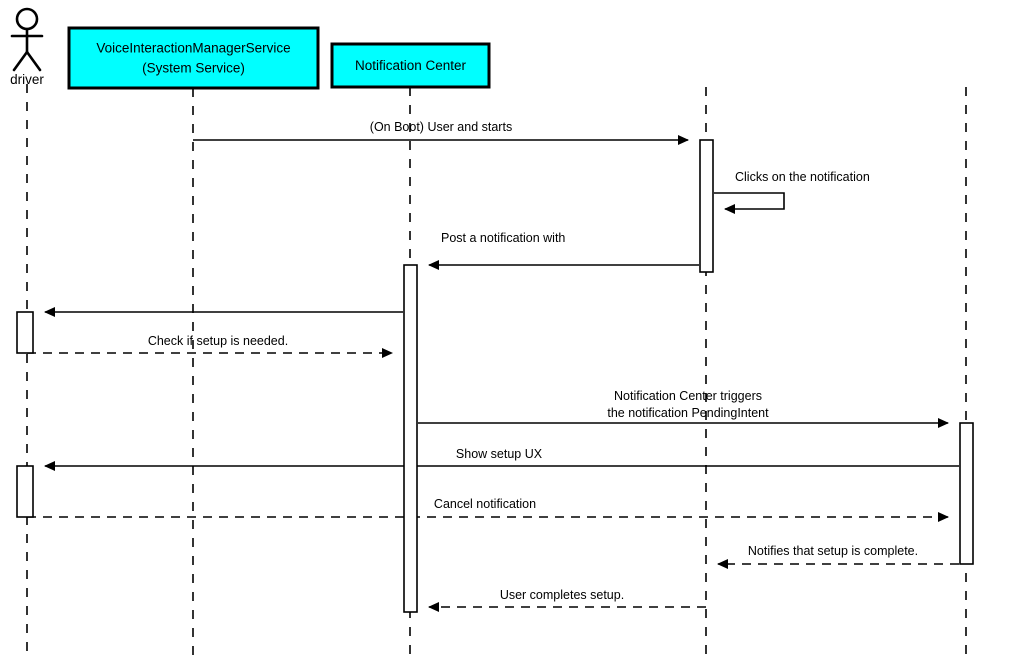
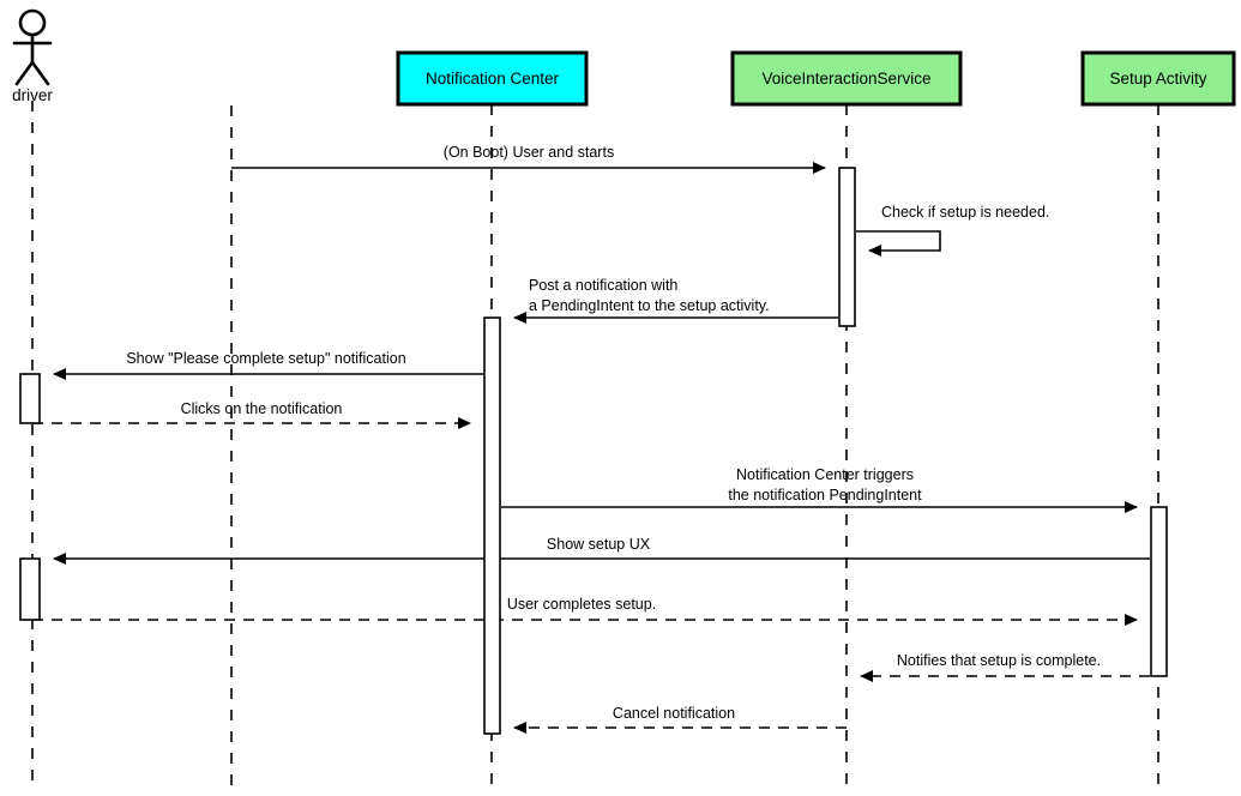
  driver
- VoiceInteractionManagerService
- (System Service)
  Notification Center
+ VoiceInteractionService
+ Setup Activity
  (On Boot) User and starts
- Clicks on the notification
+ Check if setup is needed.
  Post a notification with
+ a PendingIntent to the setup activity.
+ Show "Please complete setup" notification
- Check if setup is needed.
+ Clicks on the notification
  Notification Center triggers
  the notification PendingIntent
  Show setup UX
- Cancel notification
+ User completes setup.
  Notifies that setup is complete.
- User completes setup.
+ Cancel notification
